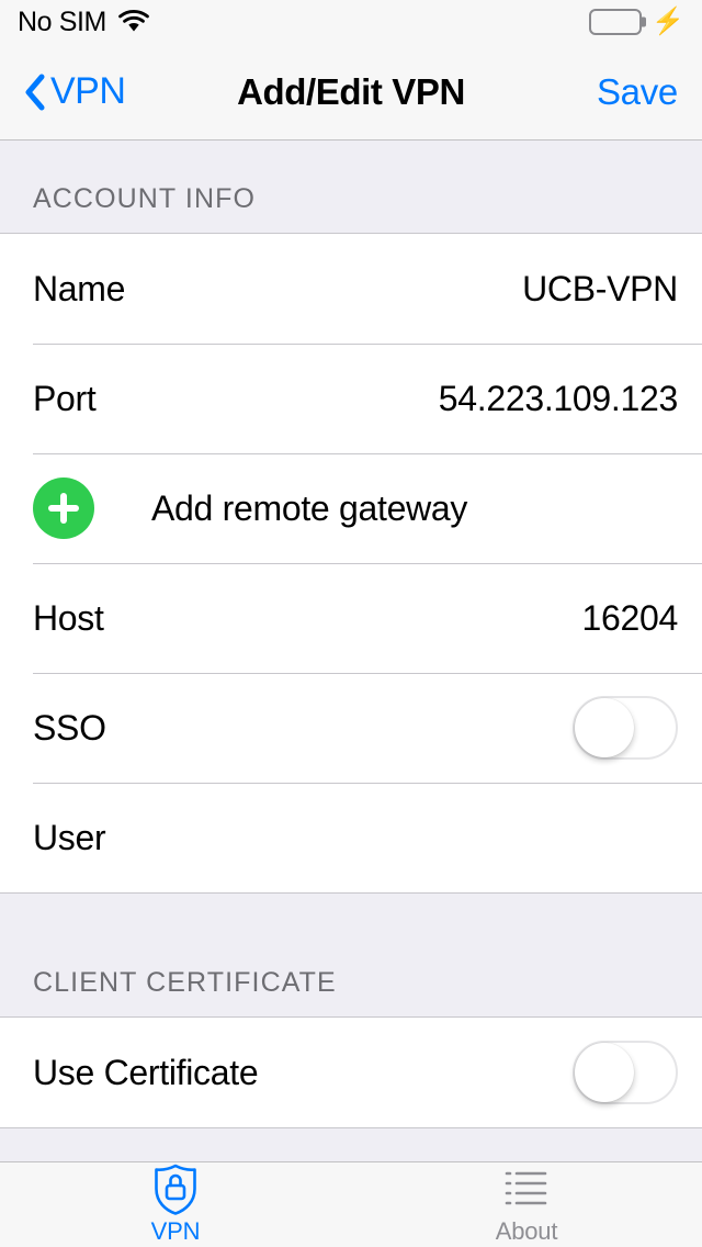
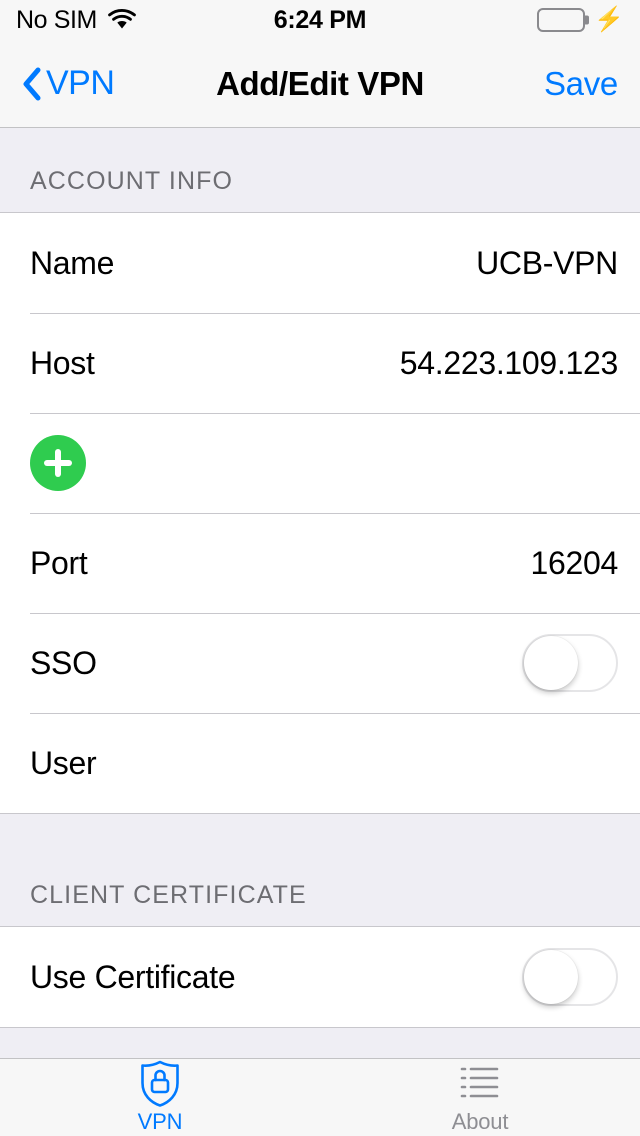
  No SIM
+ 6:24 PM
  ⚡
  VPN
  Add/Edit VPN
  Save
  ACCOUNT INFO
  Name
  UCB-VPN
- Port
+ Host
  54.223.109.123
- Add remote gateway
- Host
+ Port
  16204
  SSO
  User
  CLIENT CERTIFICATE
  Use Certificate
  VPN
  About
